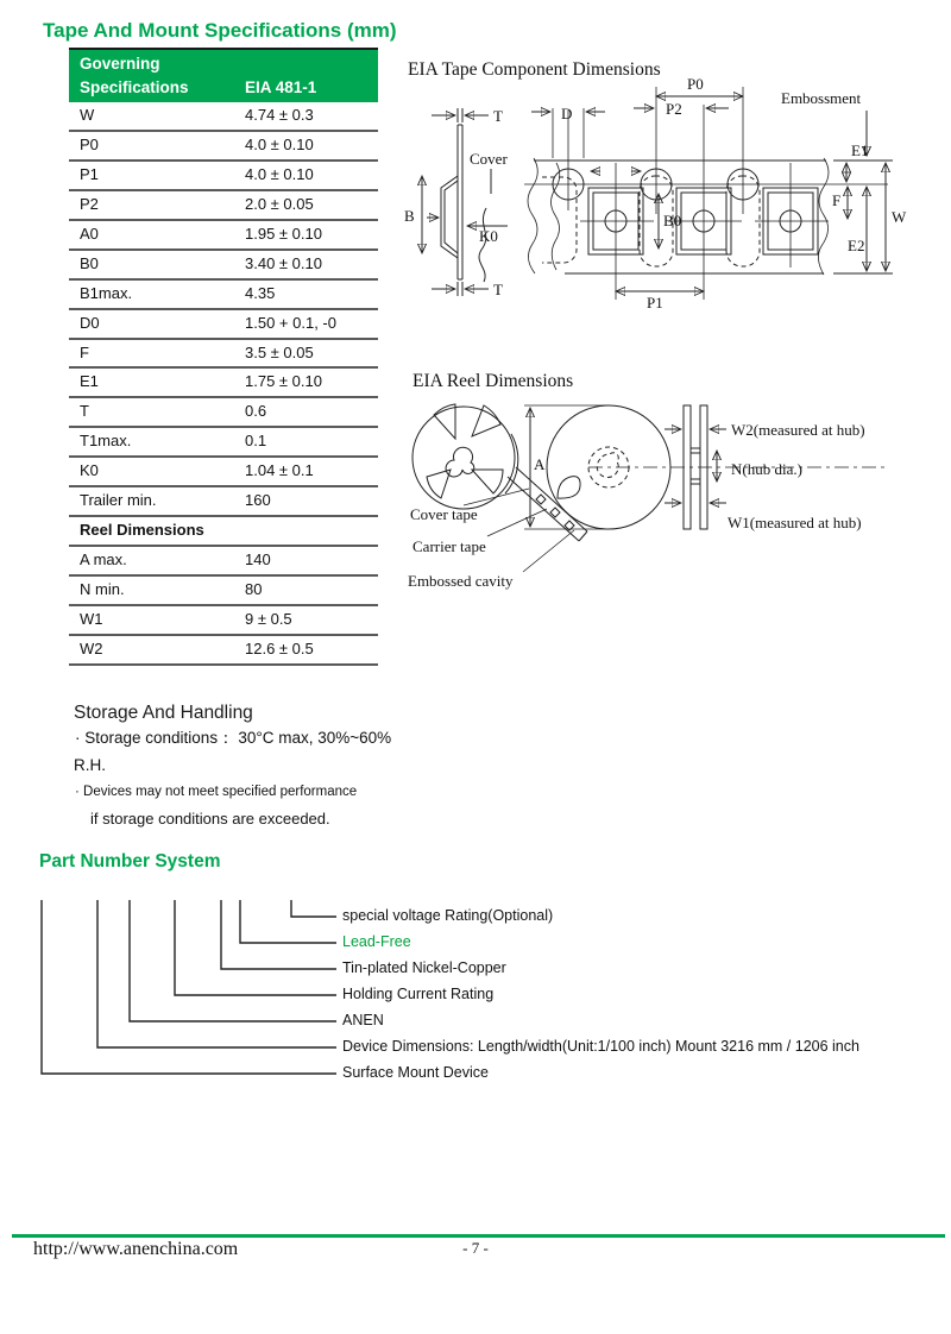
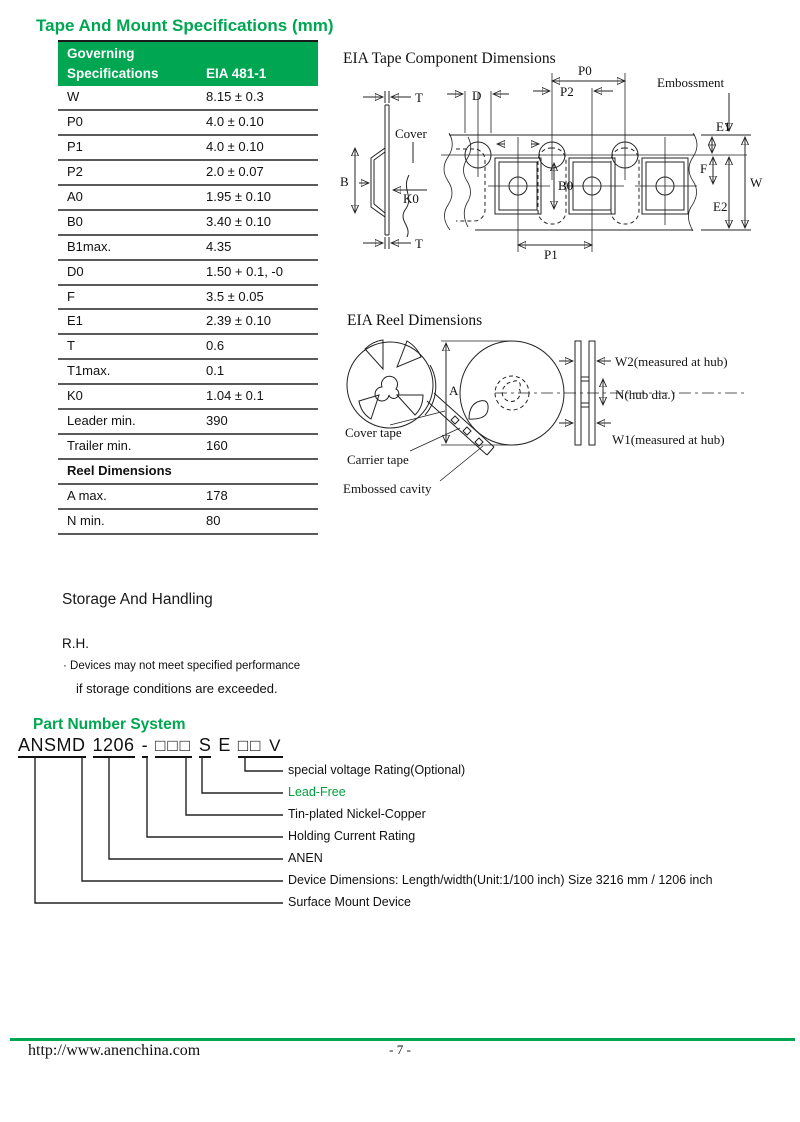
  Tape And Mount Specifications (mm)
  Governing
  Specifications
  EIA 481-1
  W
- 4.74 ± 0.3
+ 8.15 ± 0.3
  P0
  4.0 ± 0.10
  P1
  4.0 ± 0.10
  P2
- 2.0 ± 0.05
+ 2.0 ± 0.07
  A0
  1.95 ± 0.10
  B0
  3.40 ± 0.10
  B1max.
  4.35
  D0
  1.50 + 0.1, -0
  F
  3.5 ± 0.05
  E1
- 1.75 ± 0.10
+ 2.39 ± 0.10
  T
  0.6
  T1max.
  0.1
  K0
  1.04 ± 0.1
+ Leader min.
+ 390
  Trailer min.
  160
  Reel Dimensions
  A max.
- 140
+ 178
  N min.
  80
- W1
- 9 ± 0.5
- W2
- 12.6 ± 0.5
  EIA Tape Component Dimensions
  T
  B
  K0
  Cover
  T
  D
  P0
  P2
  B0
  P1
  Embossment
  E1
  F
  E2
  W
  EIA Reel Dimensions
  Cover tape
  Carrier tape
  Embossed cavity
  A
  W2(measured at hub)
  N(hub dia.)
  W1(measured at hub)
  Storage And Handling
- · Storage conditions： 30°C max, 30%~60%
  R.H.
  · Devices may not meet specified performance
  if storage conditions are exceeded.
  Part Number System
+ ANSMD 1206 - □□□ S E □□ V
  special voltage Rating(Optional)
  Lead-Free
  Tin-plated Nickel-Copper
  Holding Current Rating
  ANEN
- Device Dimensions: Length/width(Unit:1/100 inch) Mount 3216 mm / 1206 inch
+ Device Dimensions: Length/width(Unit:1/100 inch) Size 3216 mm / 1206 inch
  Surface Mount Device
  http://www.anenchina.com
  - 7 -
